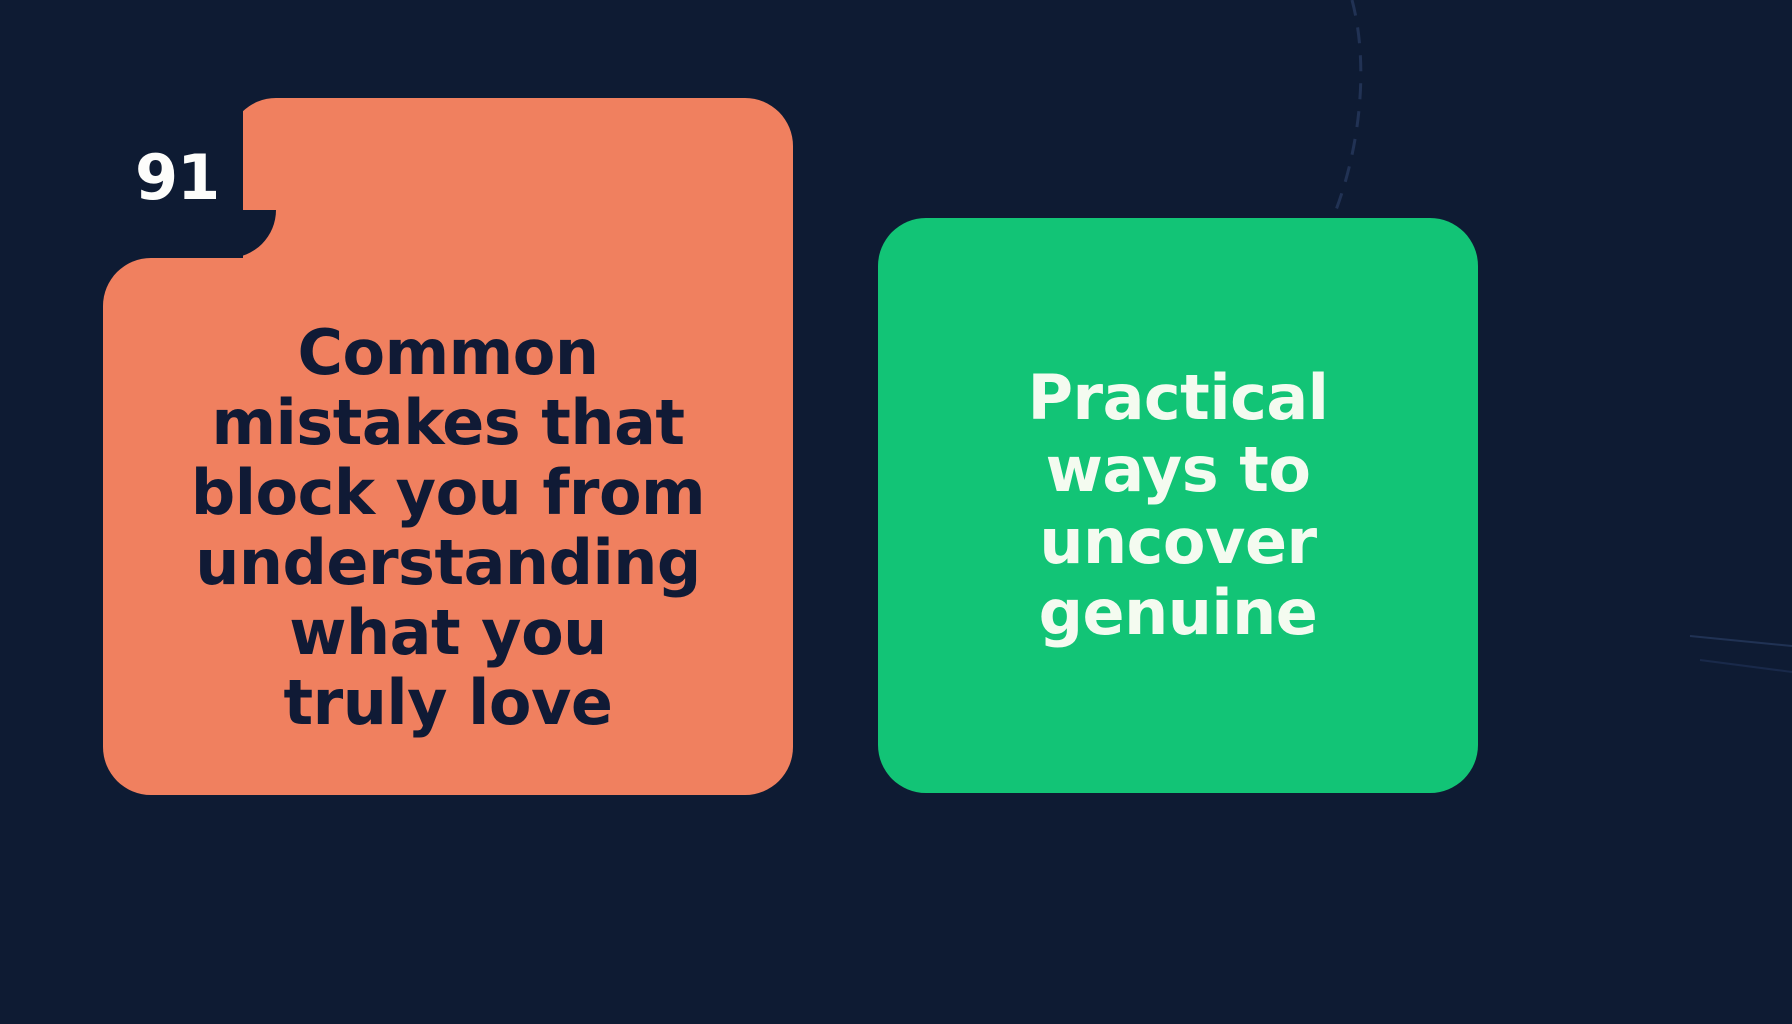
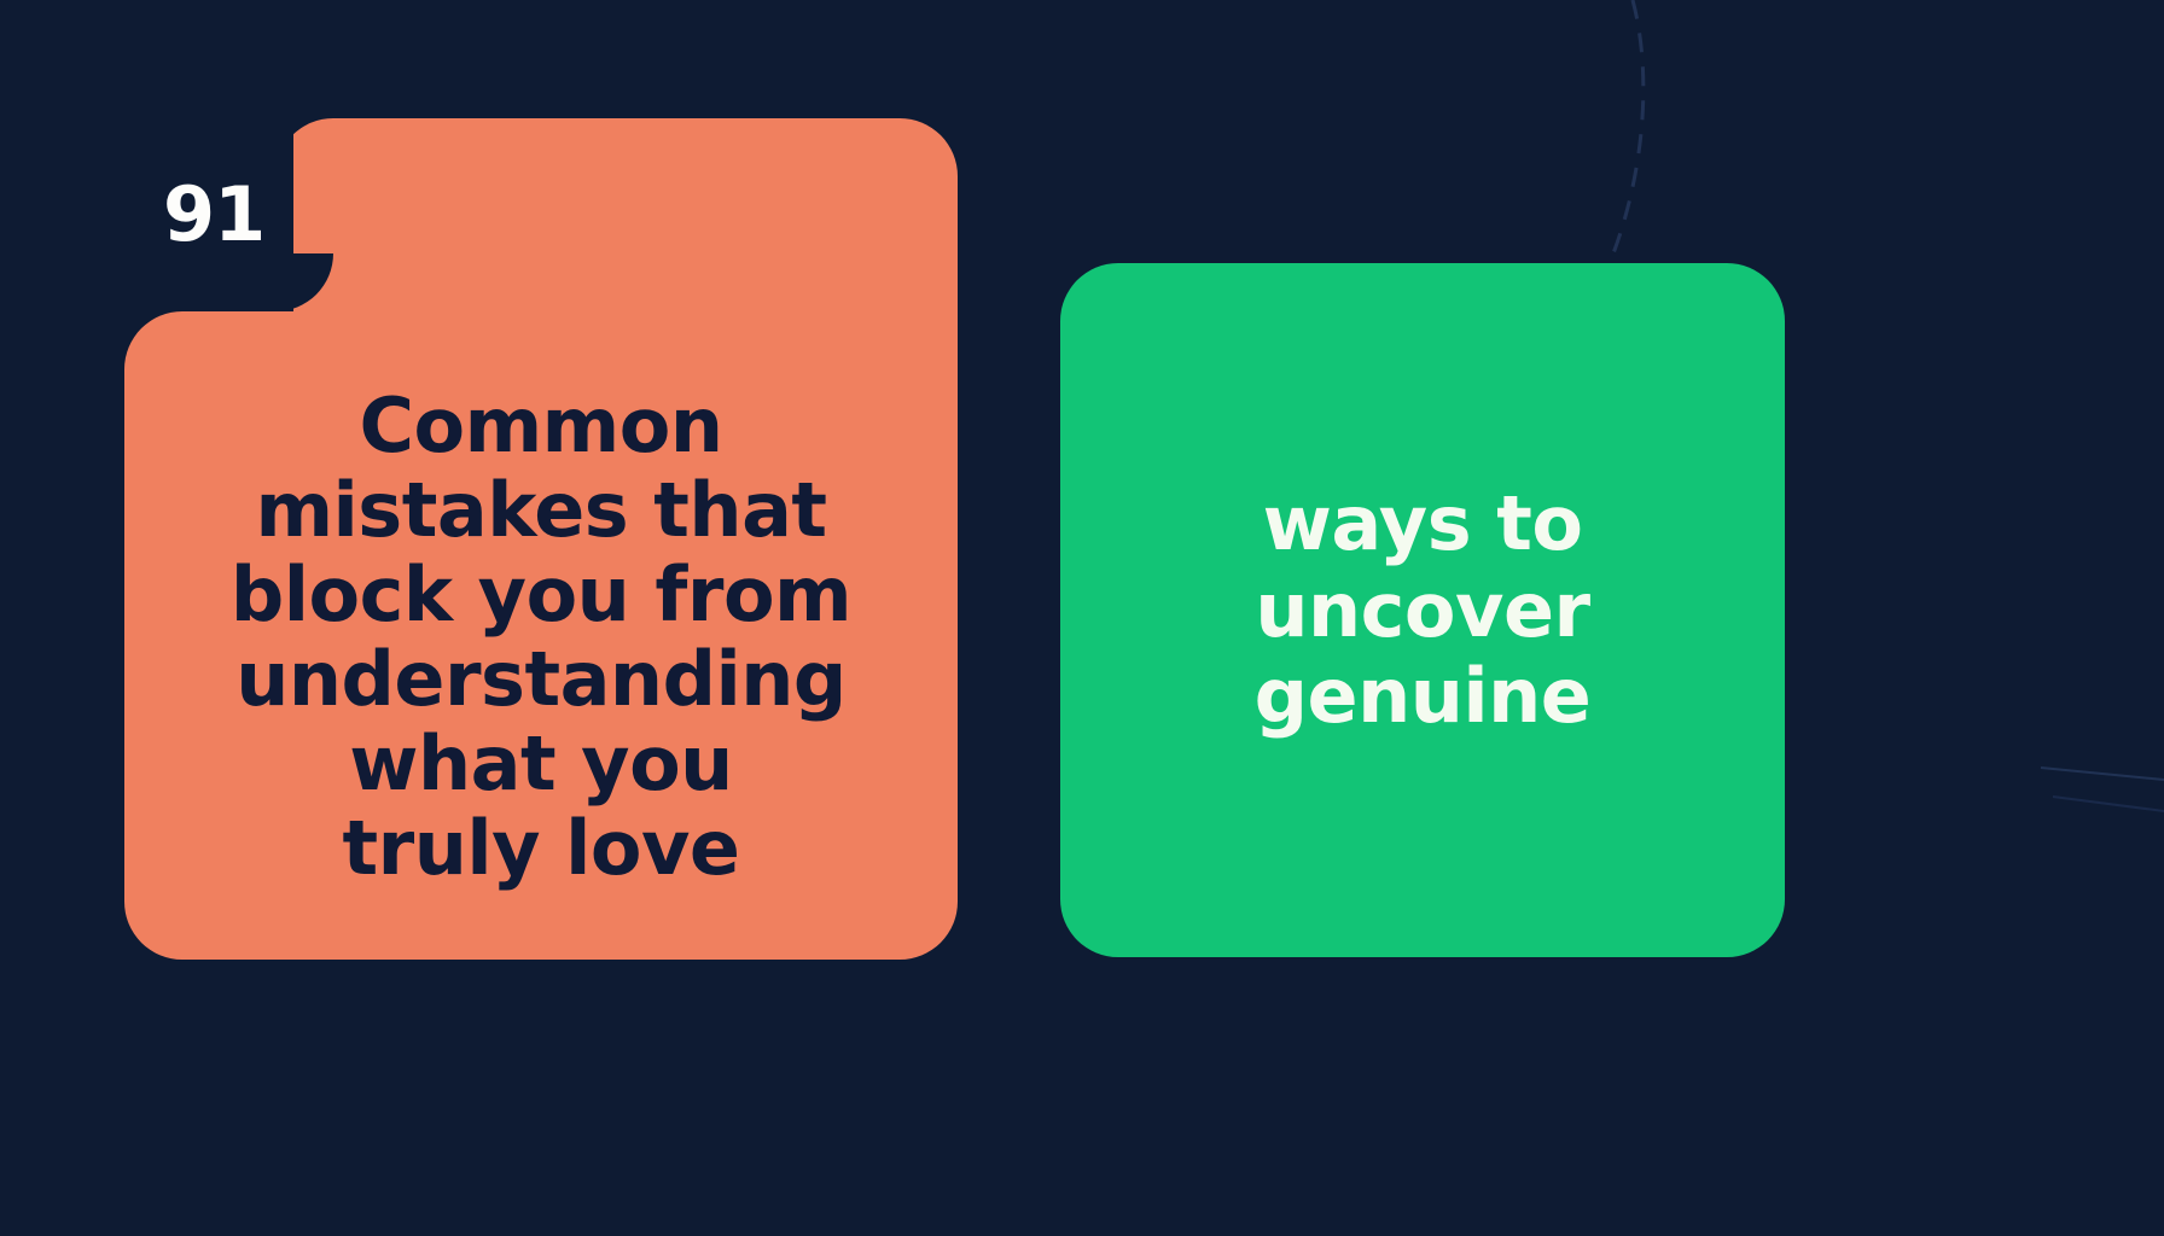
  91
  Common
  mistakes that
  block you from
  understanding
  what you
  truly love
- Practical
  ways to
  uncover
  genuine
